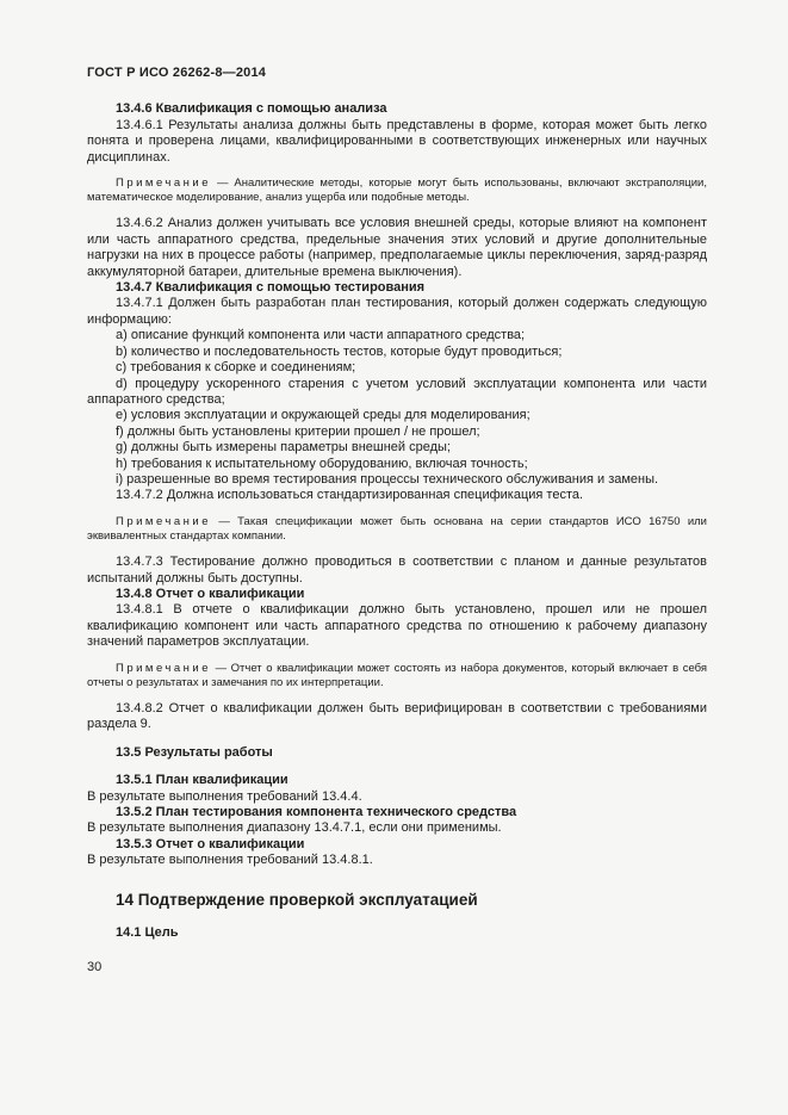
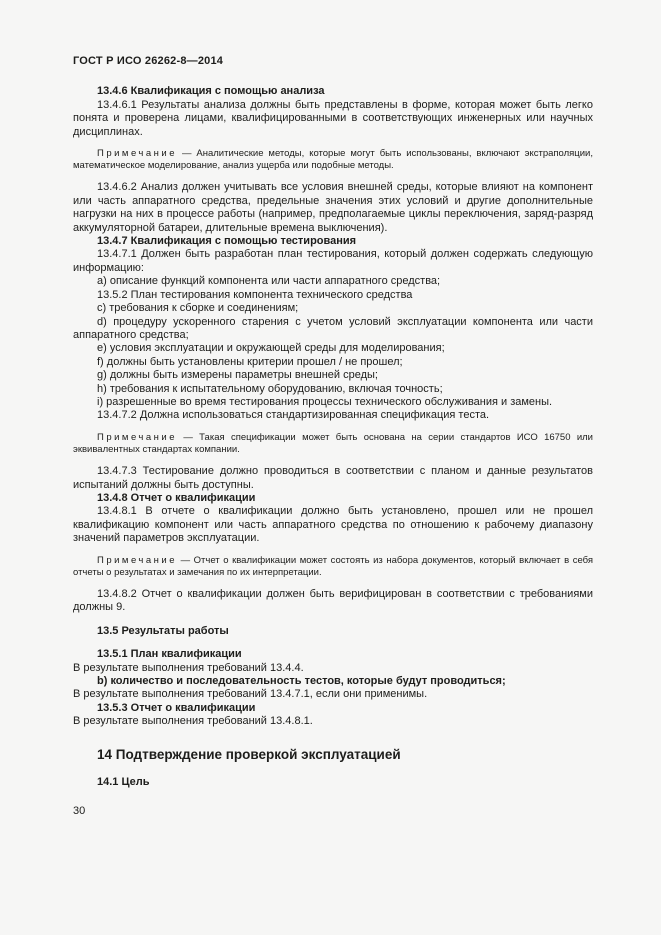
  ГОСТ Р ИСО 26262-8—2014
  13.4.6 Квалификация с помощью анализа
  13.4.6.1 Результаты анализа должны быть представлены в форме, которая может быть легко понята и проверена лицами, квалифицированными в соответствующих инженерных или научных дисциплинах.
  Примечание — Аналитические методы, которые могут быть использованы, включают экстраполяции, математическое моделирование, анализ ущерба или подобные методы.
  13.4.6.2 Анализ должен учитывать все условия внешней среды, которые влияют на компонент или часть аппаратного средства, предельные значения этих условий и другие дополнительные нагрузки на них в процессе работы (например, предполагаемые циклы переключения, заряд-разряд аккумуляторной батареи, длительные времена выключения).
  13.4.7 Квалификация с помощью тестирования
  13.4.7.1 Должен быть разработан план тестирования, который должен содержать следующую информацию:
  a) описание функций компонента или части аппаратного средства;
- b) количество и последовательность тестов, которые будут проводиться;
+ 13.5.2 План тестирования компонента технического средства
  c) требования к сборке и соединениям;
  d) процедуру ускоренного старения с учетом условий эксплуатации компонента или части аппаратного средства;
  e) условия эксплуатации и окружающей среды для моделирования;
  f) должны быть установлены критерии прошел / не прошел;
  g) должны быть измерены параметры внешней среды;
  h) требования к испытательному оборудованию, включая точность;
  i) разрешенные во время тестирования процессы технического обслуживания и замены.
  13.4.7.2 Должна использоваться стандартизированная спецификация теста.
  Примечание — Такая спецификации может быть основана на серии стандартов ИСО 16750 или эквивалентных стандартах компании.
  13.4.7.3 Тестирование должно проводиться в соответствии с планом и данные результатов испытаний должны быть доступны.
  13.4.8 Отчет о квалификации
  13.4.8.1 В отчете о квалификации должно быть установлено, прошел или не прошел квалификацию компонент или часть аппаратного средства по отношению к рабочему диапазону значений параметров эксплуатации.
  Примечание — Отчет о квалификации может состоять из набора документов, который включает в себя отчеты о результатах и замечания по их интерпретации.
- 13.4.8.2 Отчет о квалификации должен быть верифицирован в соответствии с требованиями раздела 9.
+ 13.4.8.2 Отчет о квалификации должен быть верифицирован в соответствии с требованиями должны 9.
  13.5 Результаты работы
  13.5.1 План квалификации
  В результате выполнения требований 13.4.4.
- 13.5.2 План тестирования компонента технического средства
+ b) количество и последовательность тестов, которые будут проводиться;
- В результате выполнения диапазону 13.4.7.1, если они применимы.
+ В результате выполнения требований 13.4.7.1, если они применимы.
  13.5.3 Отчет о квалификации
  В результате выполнения требований 13.4.8.1.
  14 Подтверждение проверкой эксплуатацией
  14.1 Цель
  30
